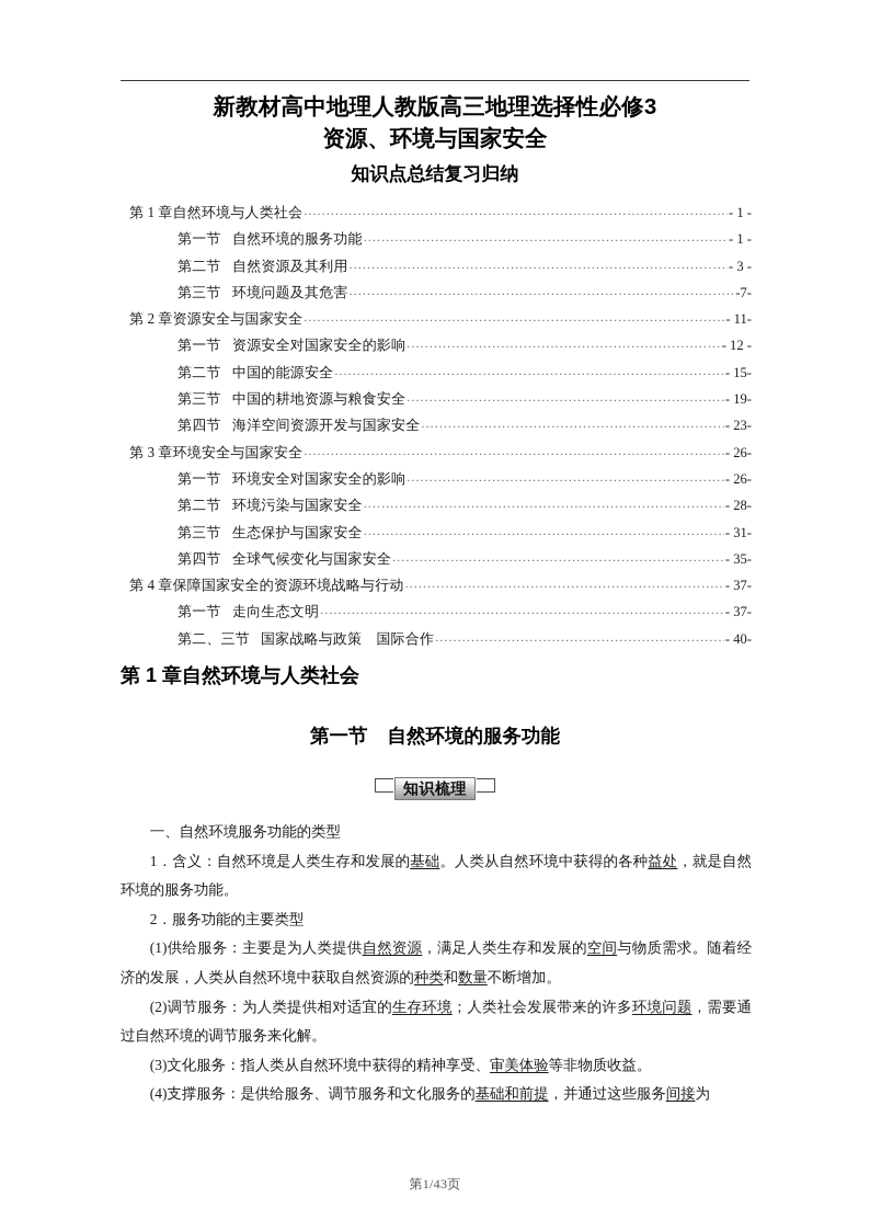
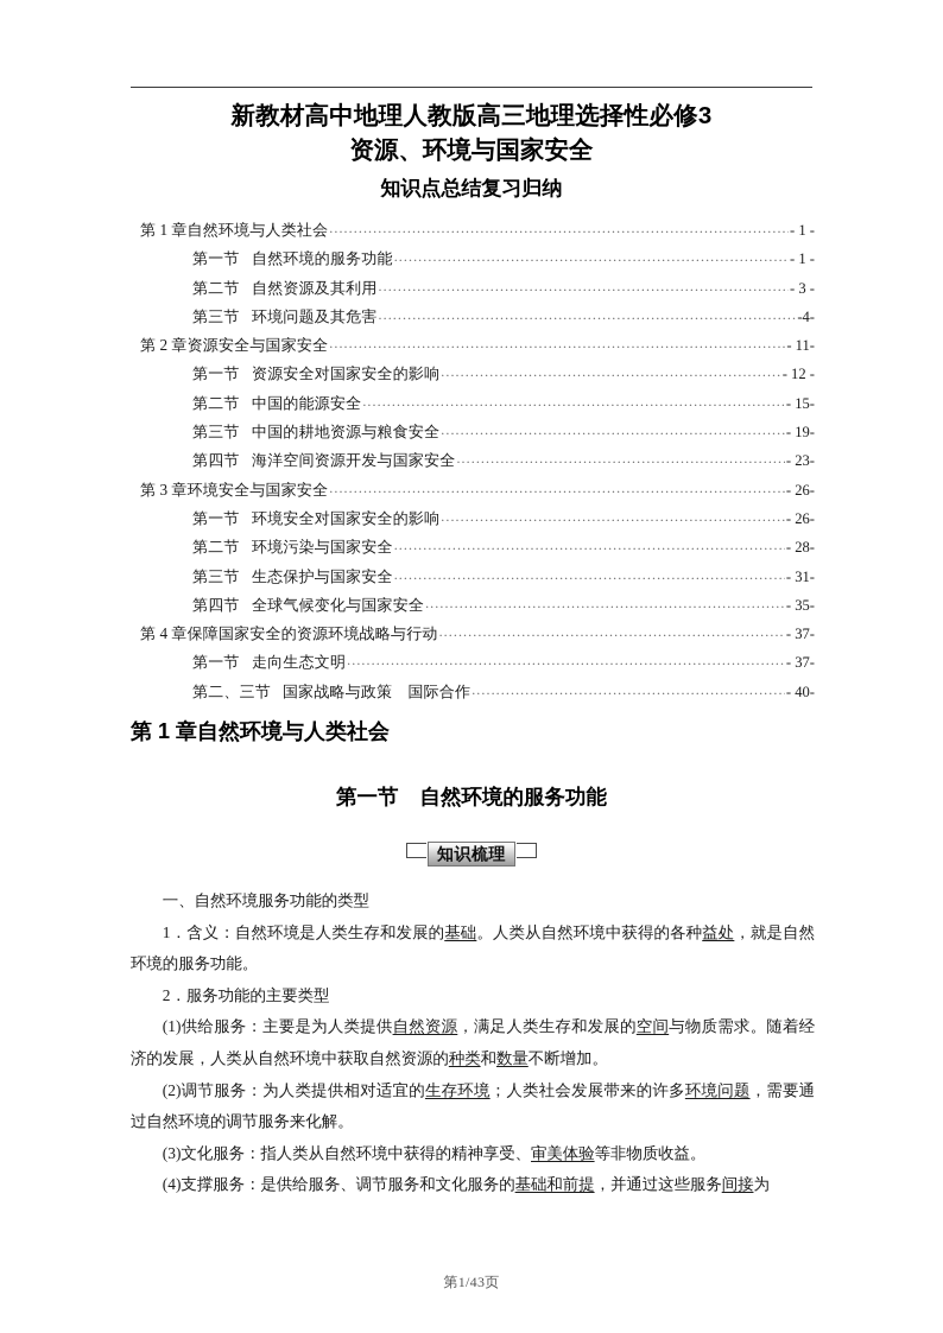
  新教材高中地理人教版高三地理选择性必修3
  资源、环境与国家安全
  知识点总结复习归纳
  第 1 章自然环境与人类社会
  - 1 -
  第一节 自然环境的服务功能
  - 1 -
  第二节 自然资源及其利用
  - 3 -
  第三节 环境问题及其危害
- -7-
+ -4-
  第 2 章资源安全与国家安全
  - 11-
  第一节 资源安全对国家安全的影响
  - 12 -
  第二节 中国的能源安全
  - 15-
  第三节 中国的耕地资源与粮食安全
  - 19-
  第四节 海洋空间资源开发与国家安全
  - 23-
  第 3 章环境安全与国家安全
  - 26-
  第一节 环境安全对国家安全的影响
  - 26-
  第二节 环境污染与国家安全
  - 28-
  第三节 生态保护与国家安全
  - 31-
  第四节 全球气候变化与国家安全
  - 35-
  第 4 章保障国家安全的资源环境战略与行动
  - 37-
  第一节 走向生态文明
  - 37-
  第二、三节 国家战略与政策 国际合作
  - 40-
  第 1 章自然环境与人类社会
  第一节 自然环境的服务功能
  知识梳理
  一、自然环境服务功能的类型
  1．含义：自然环境是人类生存和发展的基础。人类从自然环境中获得的各种益处，就是自然环境的服务功能。
  2．服务功能的主要类型
  (1)供给服务：主要是为人类提供自然资源，满足人类生存和发展的空间与物质需求。随着经济的发展，人类从自然环境中获取自然资源的种类和数量不断增加。
  (2)调节服务：为人类提供相对适宜的生存环境；人类社会发展带来的许多环境问题，需要通过自然环境的调节服务来化解。
  (3)文化服务：指人类从自然环境中获得的精神享受、审美体验等非物质收益。
  (4)支撑服务：是供给服务、调节服务和文化服务的基础和前提，并通过这些服务间接为
  第1/43页
